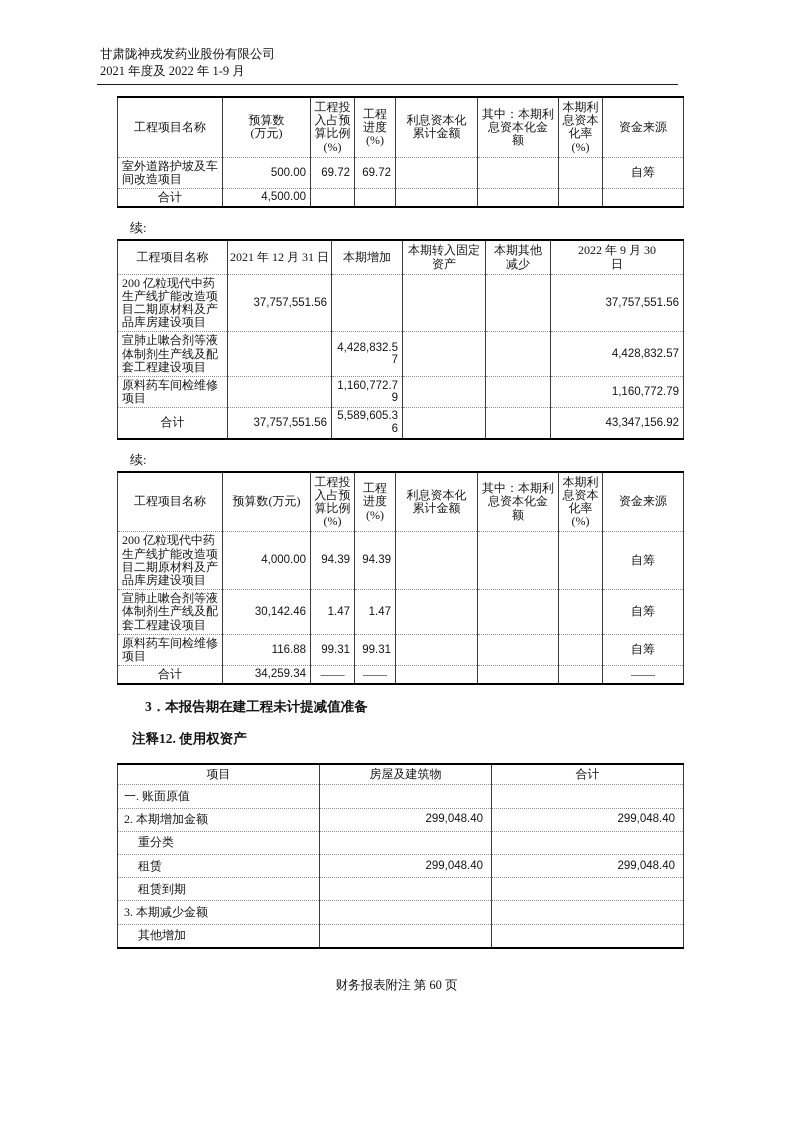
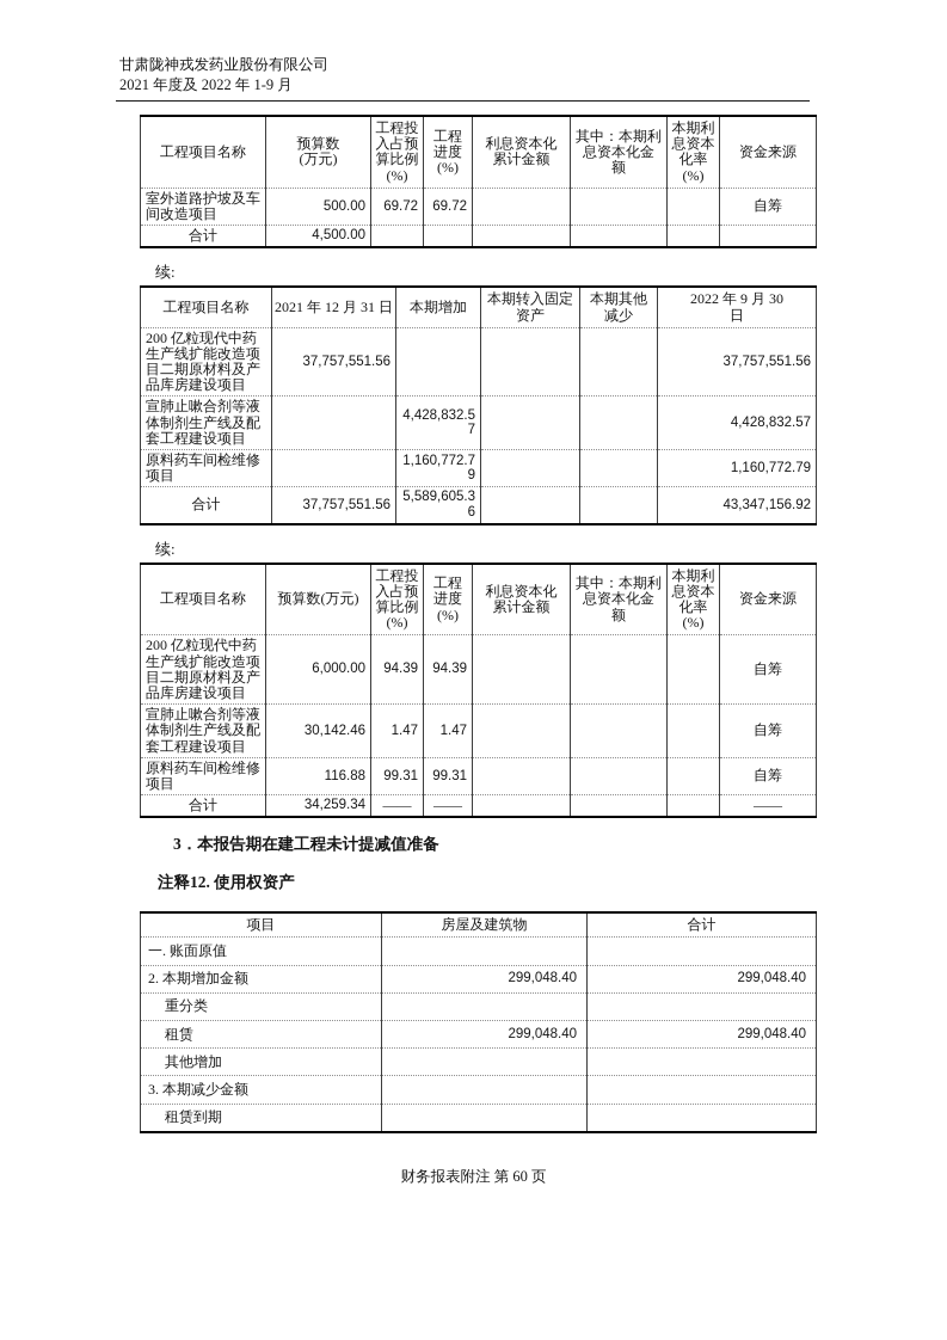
  甘肃陇神戎发药业股份有限公司
  2021 年度及 2022 年 1-9 月
  工程项目名称	预算数 (万元)	工程投 入占预 算比例 (%)	工程 进度 (%)	利息资本化 累计金额	其中：本期利 息资本化金 额	本期利 息资本 化率(%)	资金来源
  室外道路护坡及车间改造项目	500.00	69.72	69.72				自筹
  合计	4,500.00
  续:
  工程项目名称	2021 年 12 月 31 日	本期增加	本期转入固定 资产	本期其他 减少	2022 年 9 月 30 日
  200 亿粒现代中药生产线扩能改造项目二期原材料及产品库房建设项目	37,757,551.56				37,757,551.56
  宣肺止嗽合剂等液体制剂生产线及配套工程建设项目		4,428,832.57			4,428,832.57
  原料药车间检维修项目		1,160,772.79			1,160,772.79
  合计	37,757,551.56	5,589,605.36			43,347,156.92
  续:
  工程项目名称	预算数(万元)	工程投 入占预 算比例 (%)	工程 进度 (%)	利息资本化 累计金额	其中：本期利 息资本化金 额	本期利 息资本 化率(%)	资金来源
- 200 亿粒现代中药生产线扩能改造项目二期原材料及产品库房建设项目	4,000.00	94.39	94.39				自筹
+ 200 亿粒现代中药生产线扩能改造项目二期原材料及产品库房建设项目	6,000.00	94.39	94.39				自筹
  宣肺止嗽合剂等液体制剂生产线及配套工程建设项目	30,142.46	1.47	1.47				自筹
  原料药车间检维修项目	116.88	99.31	99.31				自筹
  合计	34,259.34	——	——				——
  3．本报告期在建工程未计提减值准备
  注释12. 使用权资产
  项目	房屋及建筑物	合计
  一. 账面原值
  2. 本期增加金额	299,048.40	299,048.40
  重分类
  租赁	299,048.40	299,048.40
- 租赁到期
+ 其他增加
  3. 本期减少金额
- 其他增加
+ 租赁到期
  财务报表附注 第 60 页
